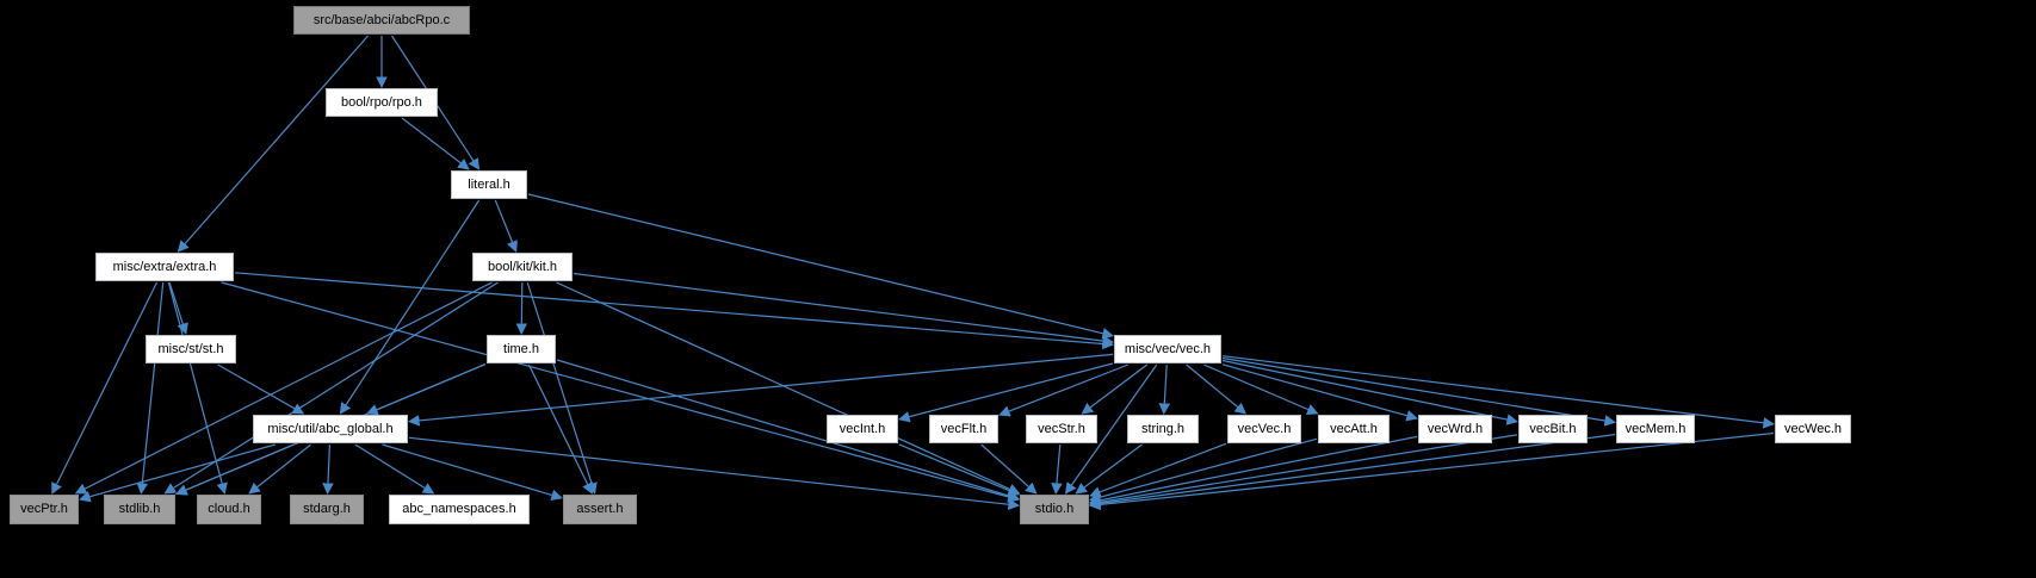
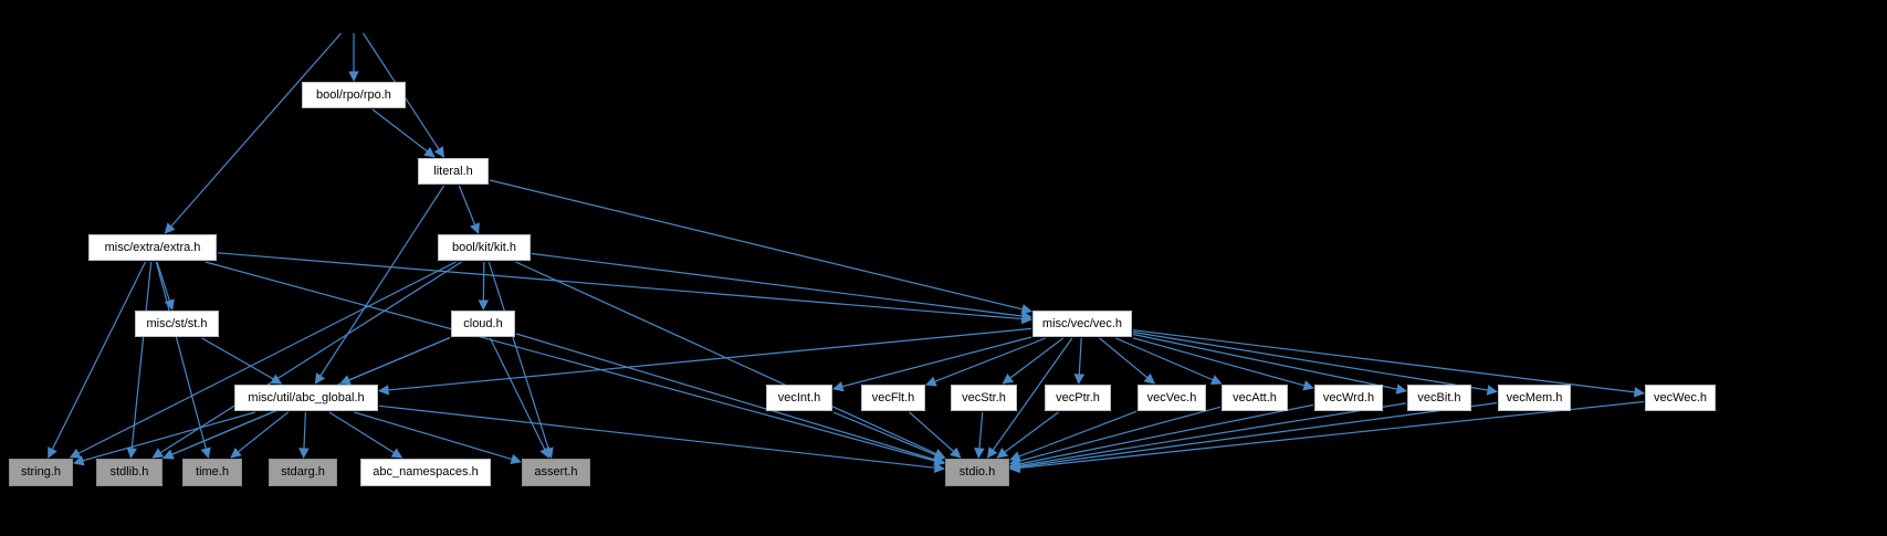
- src/base/abci/abcRpo.c
  bool/rpo/rpo.h
  literal.h
  misc/extra/extra.h
  bool/kit/kit.h
  misc/st/st.h
- time.h
+ cloud.h
  misc/vec/vec.h
  misc/util/abc_global.h
  vecInt.h
  vecFlt.h
  vecStr.h
- string.h
+ vecPtr.h
  vecVec.h
  vecAtt.h
  vecWrd.h
  vecBit.h
  vecMem.h
  vecWec.h
- vecPtr.h
+ string.h
  stdlib.h
- cloud.h
+ time.h
  stdarg.h
  abc_namespaces.h
  assert.h
  stdio.h
